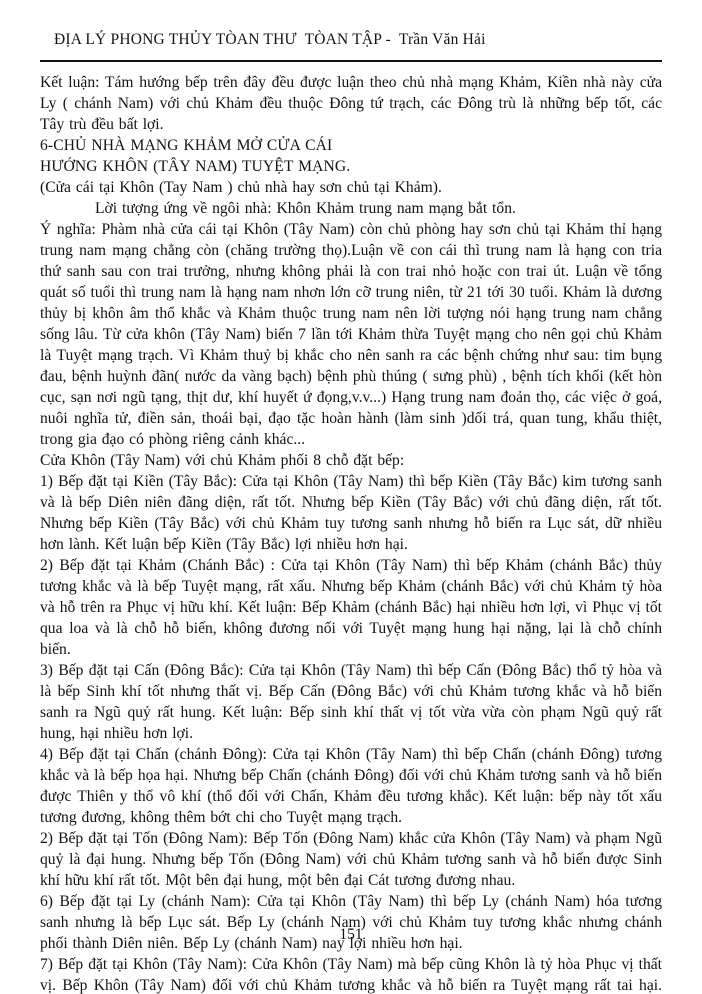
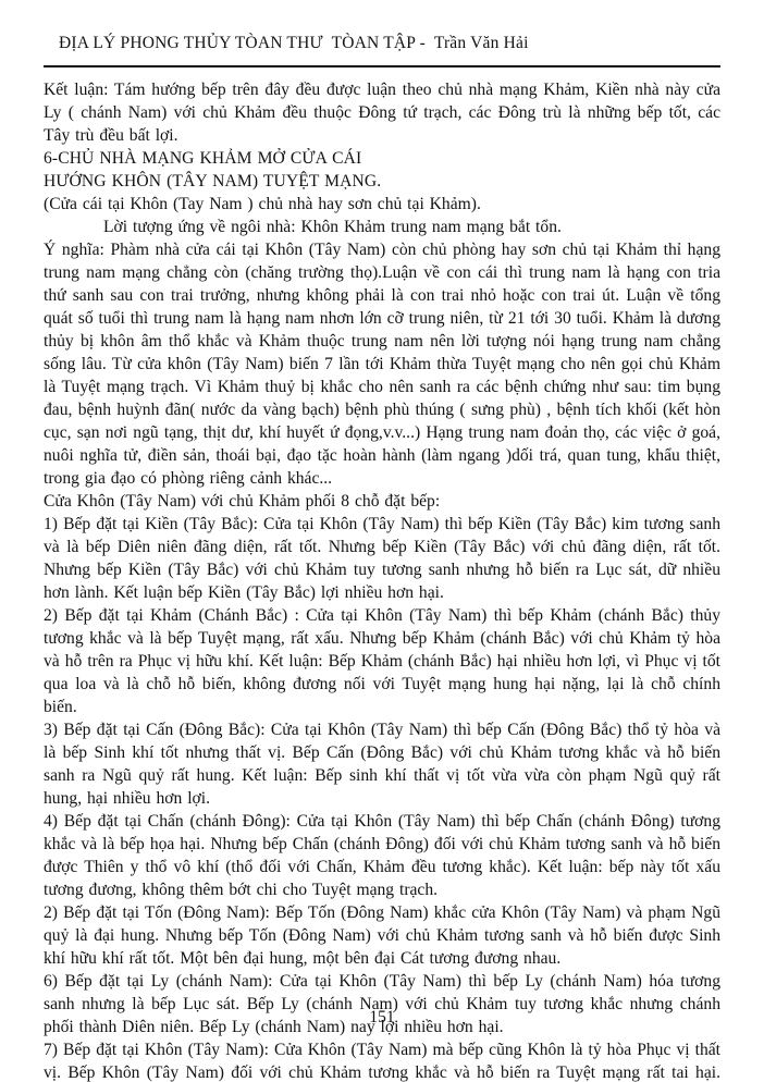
  ĐỊA LÝ PHONG THỦY TÒAN THƯ TÒAN TẬP - Trần Văn Hải
  Kết luận: Tám hướng bếp trên đây đều được luận theo chủ nhà mạng Khảm, Kiền nhà này cửa Ly ( chánh Nam) với chủ Khảm đều thuộc Đông tứ trạch, các Đông trù là những bếp tốt, các Tây trù đều bất lợi.
  6-CHỦ NHÀ MẠNG KHẢM MỞ CỬA CÁI
  HƯỚNG KHÔN (TÂY NAM) TUYỆT MẠNG.
  (Cửa cái tại Khôn (Tay Nam ) chủ nhà hay sơn chủ tại Khảm).
  Lời tượng ứng về ngôi nhà: Khôn Khảm trung nam mạng bắt tổn.
- Ý nghĩa: Phàm nhà cửa cái tại Khôn (Tây Nam) còn chủ phòng hay sơn chủ tại Khảm thỉ hạng trung nam mạng chẳng còn (chăng trường thọ).Luận về con cái thì trung nam là hạng con tria thứ sanh sau con trai trưởng, nhưng không phải là con trai nhỏ hoặc con trai út. Luận về tổng quát số tuổi thì trung nam là hạng nam nhơn lớn cỡ trung niên, từ 21 tới 30 tuổi. Khảm là dương thủy bị khôn âm thổ khắc và Khảm thuộc trung nam nên lời tượng nói hạng trung nam chẳng sống lâu. Từ cửa khôn (Tây Nam) biến 7 lần tới Khảm thừa Tuyệt mạng cho nên gọi chủ Khảm là Tuyệt mạng trạch. Vì Khảm thuỷ bị khắc cho nên sanh ra các bệnh chứng như sau: tim bụng đau, bệnh huỳnh đãn( nước da vàng bạch) bệnh phù thúng ( sưng phù) , bệnh tích khối (kết hòn cục, sạn nơi ngũ tạng, thịt dư, khí huyết ứ đọng,v.v...) Hạng trung nam đoản thọ, các việc ở goá, nuôi nghĩa tử, điền sản, thoái bại, đạo tặc hoàn hành (làm sinh )dối trá, quan tung, khẩu thiệt, trong gia đạo có phòng riêng cảnh khác...
+ Ý nghĩa: Phàm nhà cửa cái tại Khôn (Tây Nam) còn chủ phòng hay sơn chủ tại Khảm thỉ hạng trung nam mạng chẳng còn (chăng trường thọ).Luận về con cái thì trung nam là hạng con tria thứ sanh sau con trai trưởng, nhưng không phải là con trai nhỏ hoặc con trai út. Luận về tổng quát số tuổi thì trung nam là hạng nam nhơn lớn cỡ trung niên, từ 21 tới 30 tuổi. Khảm là dương thủy bị khôn âm thổ khắc và Khảm thuộc trung nam nên lời tượng nói hạng trung nam chẳng sống lâu. Từ cửa khôn (Tây Nam) biến 7 lần tới Khảm thừa Tuyệt mạng cho nên gọi chủ Khảm là Tuyệt mạng trạch. Vì Khảm thuỷ bị khắc cho nên sanh ra các bệnh chứng như sau: tim bụng đau, bệnh huỳnh đãn( nước da vàng bạch) bệnh phù thúng ( sưng phù) , bệnh tích khối (kết hòn cục, sạn nơi ngũ tạng, thịt dư, khí huyết ứ đọng,v.v...) Hạng trung nam đoản thọ, các việc ở goá, nuôi nghĩa tử, điền sản, thoái bại, đạo tặc hoàn hành (làm ngang )dối trá, quan tung, khẩu thiệt, trong gia đạo có phòng riêng cảnh khác...
  Cửa Khôn (Tây Nam) với chủ Khảm phối 8 chỗ đặt bếp:
  1) Bếp đặt tại Kiền (Tây Bắc): Cửa tại Khôn (Tây Nam) thì bếp Kiền (Tây Bắc) kim tương sanh và là bếp Diên niên đãng diện, rất tốt. Nhưng bếp Kiền (Tây Bắc) với chủ đãng diện, rất tốt. Nhưng bếp Kiền (Tây Bắc) với chủ Khảm tuy tương sanh nhưng hỗ biến ra Lục sát, dữ nhiều hơn lành. Kết luận bếp Kiền (Tây Bắc) lợi nhiều hơn hại.
  2) Bếp đặt tại Khảm (Chánh Bắc) : Cửa tại Khôn (Tây Nam) thì bếp Khảm (chánh Bắc) thủy tương khắc và là bếp Tuyệt mạng, rất xấu. Nhưng bếp Khảm (chánh Bắc) với chủ Khảm tỷ hòa và hỗ trên ra Phục vị hữu khí. Kết luận: Bếp Khảm (chánh Bắc) hại nhiều hơn lợi, vì Phục vị tốt qua loa và là chỗ hỗ biến, không đương nối với Tuyệt mạng hung hại nặng, lại là chỗ chính biến.
  3) Bếp đặt tại Cấn (Đông Bắc): Cửa tại Khôn (Tây Nam) thì bếp Cấn (Đông Bắc) thổ tỷ hòa và là bếp Sinh khí tốt nhưng thất vị. Bếp Cấn (Đông Bắc) với chủ Khảm tương khắc và hỗ biến sanh ra Ngũ quỷ rất hung. Kết luận: Bếp sinh khí thất vị tốt vừa vừa còn phạm Ngũ quỷ rất hung, hại nhiều hơn lợi.
  4) Bếp đặt tại Chấn (chánh Đông): Cửa tại Khôn (Tây Nam) thì bếp Chấn (chánh Đông) tương khắc và là bếp họa hại. Nhưng bếp Chấn (chánh Đông) đối với chủ Khảm tương sanh và hỗ biến được Thiên y thổ vô khí (thổ đối với Chấn, Khảm đều tương khắc). Kết luận: bếp này tốt xấu tương đương, không thêm bớt chi cho Tuyệt mạng trạch.
  2) Bếp đặt tại Tốn (Đông Nam): Bếp Tốn (Đông Nam) khắc cửa Khôn (Tây Nam) và phạm Ngũ quỷ là đại hung. Nhưng bếp Tốn (Đông Nam) với chủ Khảm tương sanh và hỗ biến được Sinh khí hữu khí rất tốt. Một bên đại hung, một bên đại Cát tương đương nhau.
  6) Bếp đặt tại Ly (chánh Nam): Cửa tại Khôn (Tây Nam) thì bếp Ly (chánh Nam) hóa tương sanh nhưng là bếp Lục sát. Bếp Ly (chánh Nam) với chủ Khảm tuy tương khắc nhưng chánh phối thành Diên niên. Bếp Ly (chánh Nam) nay lợi nhiều hơn hại.
  7) Bếp đặt tại Khôn (Tây Nam): Cửa Khôn (Tây Nam) mà bếp cũng Khôn là tỷ hòa Phục vị thất vị. Bếp Khôn (Tây Nam) đối với chủ Khảm tương khắc và hỗ biến ra Tuyệt mạng rất tai hại.
  151
